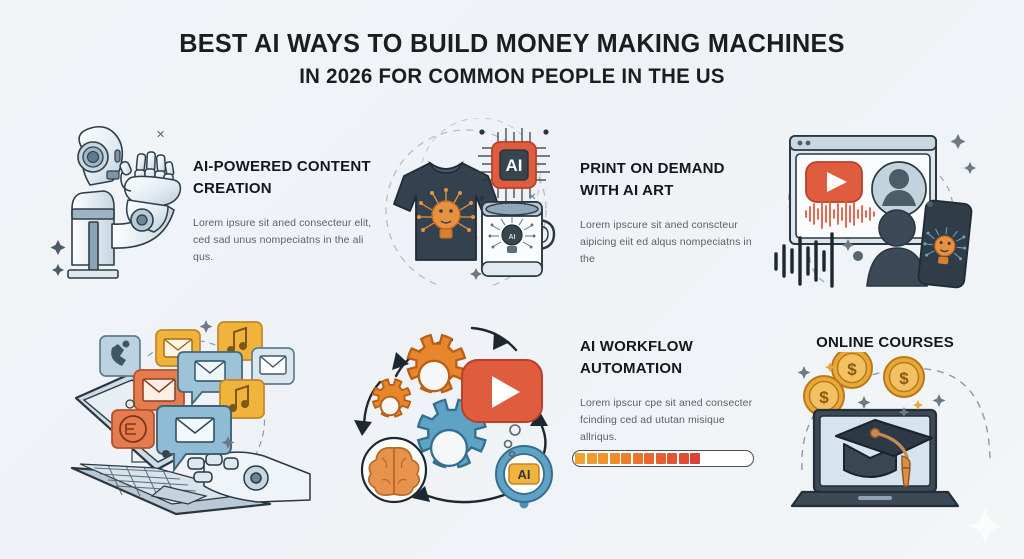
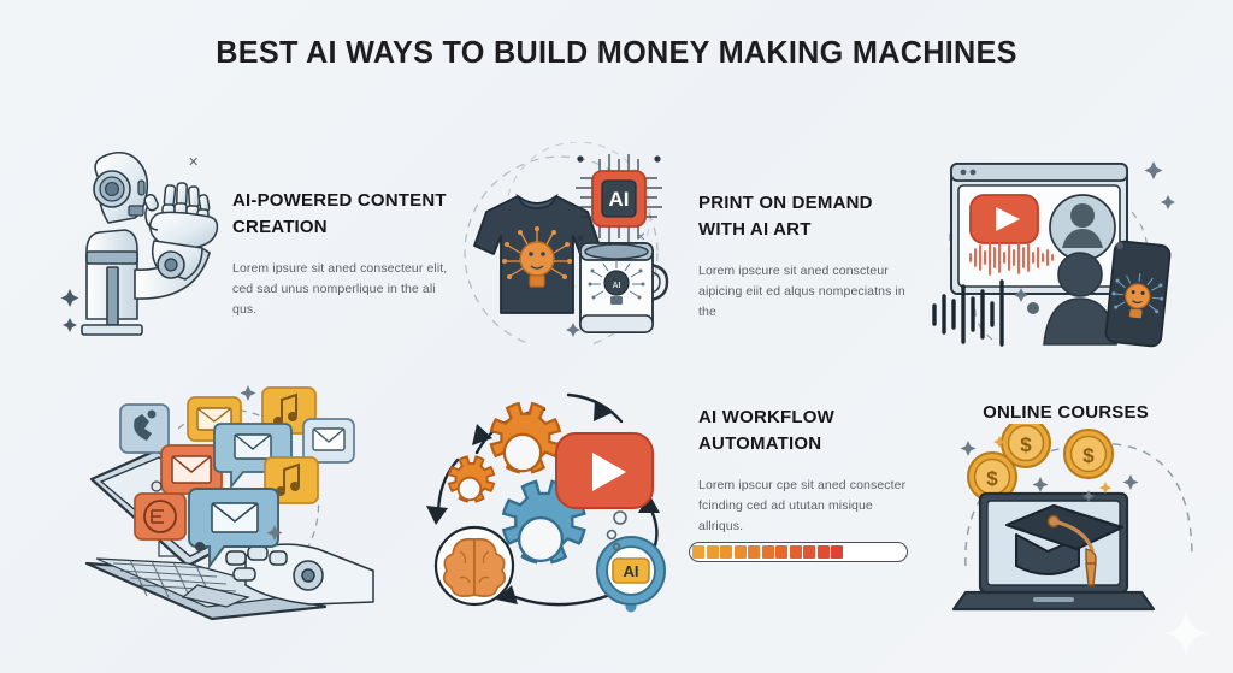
  BEST AI WAYS TO BUILD MONEY MAKING MACHINES
- IN 2026 FOR COMMON PEOPLE IN THE US
  ✕
  AI-POWERED CONTENT CREATION
- Lorem ipsure sit aned consecteur elit, ced sad unus nompeciatns in the ali qus.
+ Lorem ipsure sit aned consecteur elit, ced sad unus nomperlique in the ali qus.
  AI
  ✕
  PRINT ON DEMAND WITH AI ART
  Lorem ipscure sit aned conscteur aipicing eiit ed alqus nompeciatns in the
  AI
  AI WORKFLOW AUTOMATION
  Lorem ipscur cpe sit aned consecter fcinding ced ad ututan misique allriqus.
  ONLINE COURSES
  $
  $
  $
